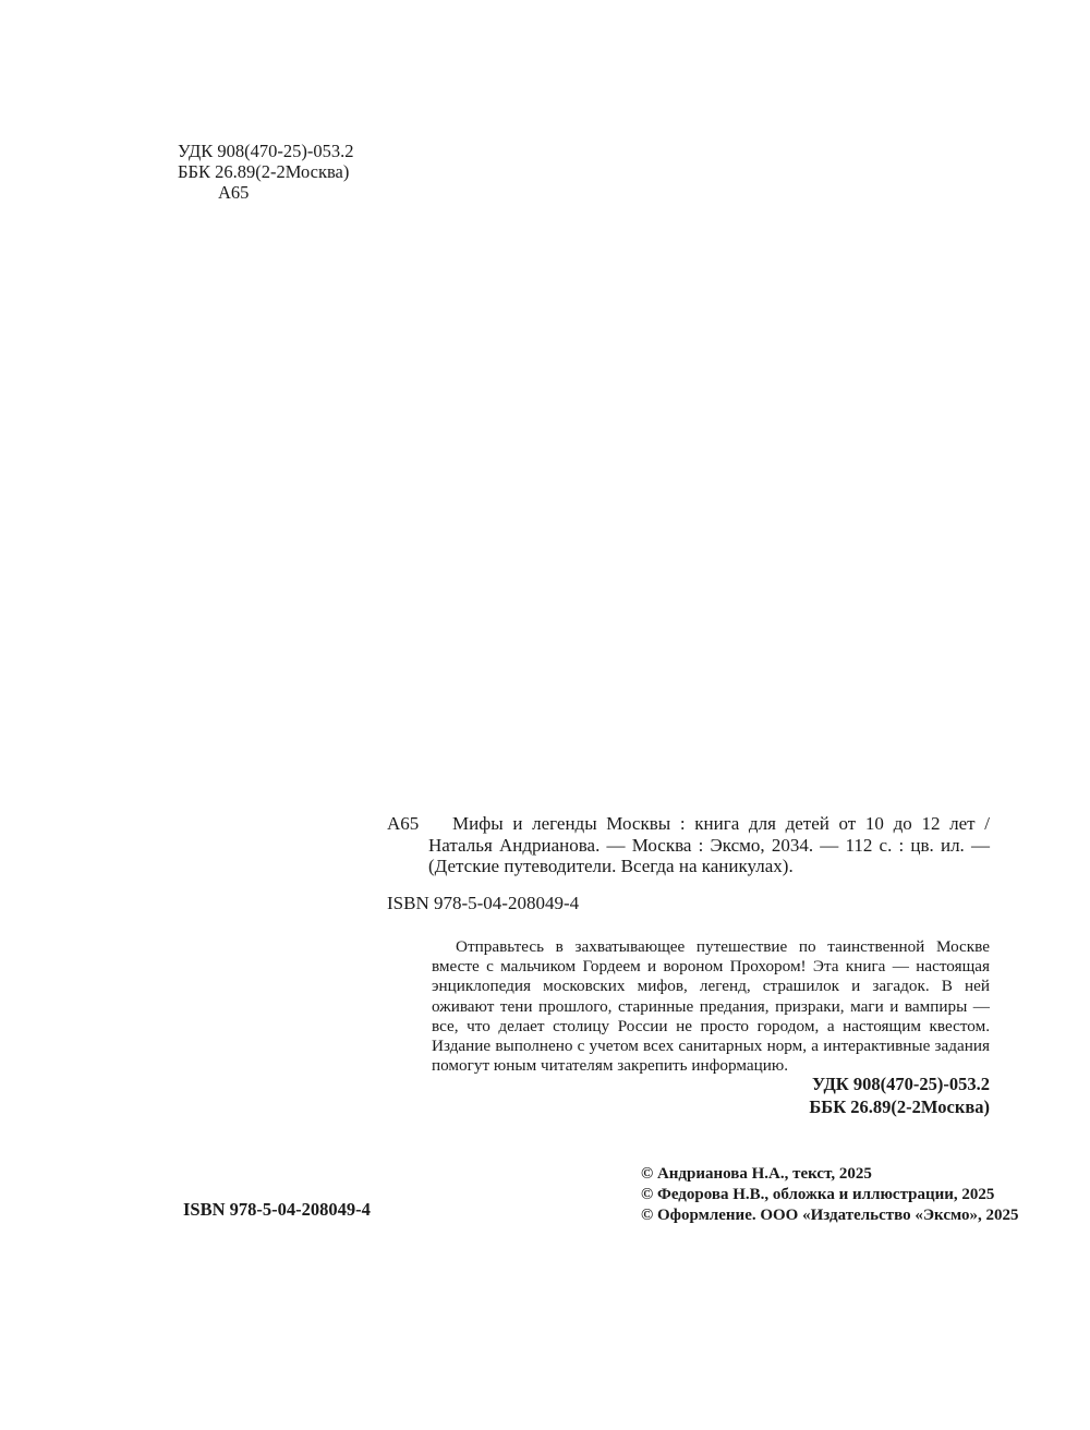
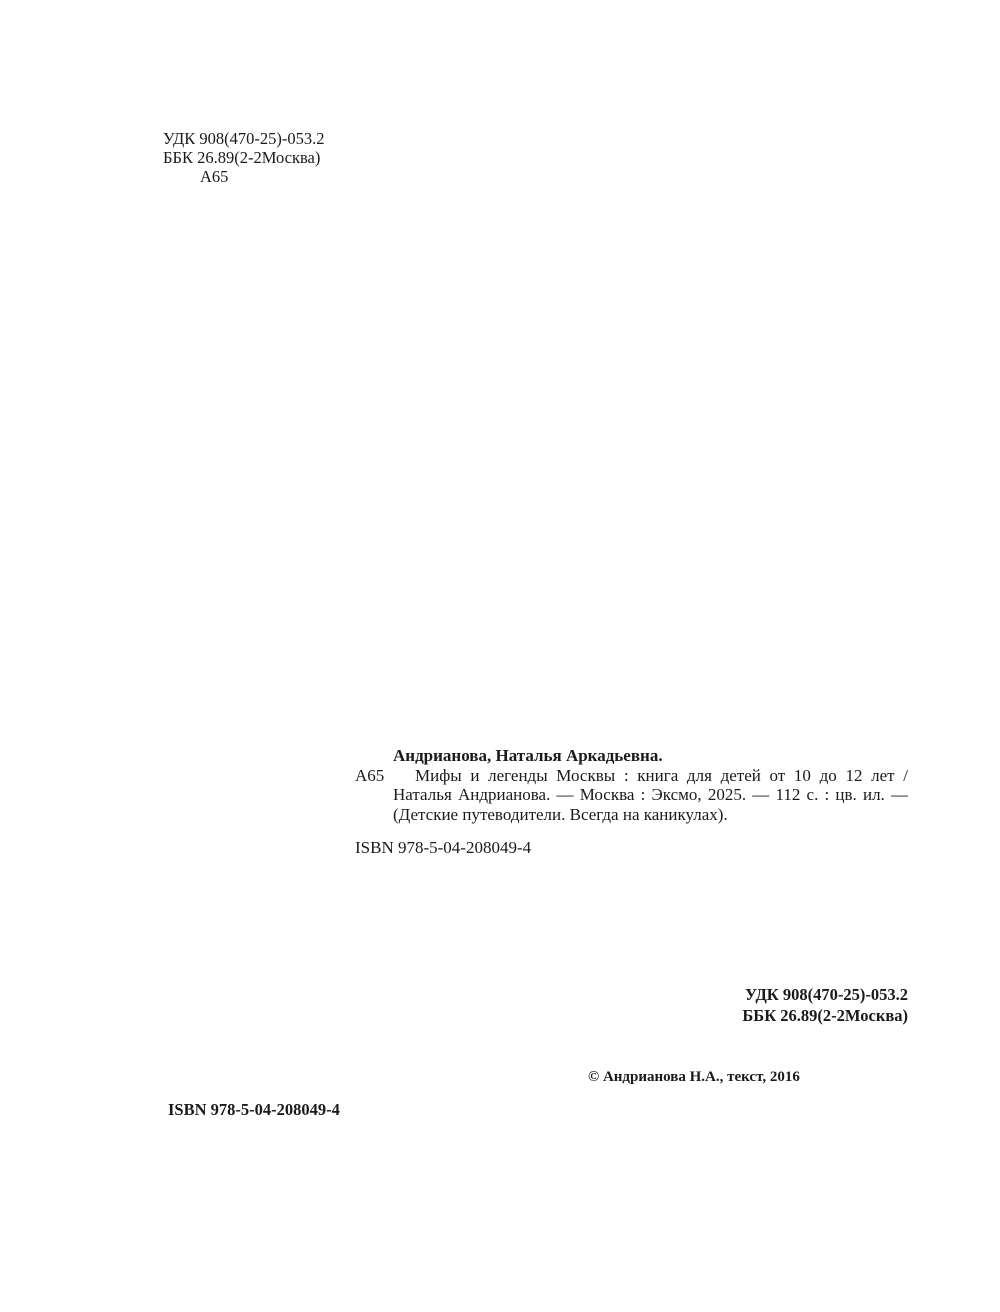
  УДК 908(470-25)-053.2
  ББК 26.89(2-2Москва)
  А65
+ Андрианова, Наталья Аркадьевна.
  А65
- Мифы и легенды Москвы : книга для детей от 10 до 12 лет / Наталья Андрианова. — Москва : Эксмо, 2034. — 112 с. : цв. ил. — (Детские путеводители. Всегда на каникулах).
+ Мифы и легенды Москвы : книга для детей от 10 до 12 лет / Наталья Андрианова. — Москва : Эксмо, 2025. — 112 с. : цв. ил. — (Детские путеводители. Всегда на каникулах).
  ISBN 978-5-04-208049-4
- Отправьтесь в захватывающее путешествие по таинственной Москве вместе с мальчиком Гордеем и вороном Прохором! Эта книга — настоящая энциклопедия московских мифов, легенд, страшилок и загадок. В ней оживают тени прошлого, старинные предания, призраки, маги и вампиры — все, что делает столицу России не просто городом, а настоящим квестом. Издание выполнено с учетом всех санитарных норм, а интерактивные задания помогут юным читателям закрепить информацию.
  УДК 908(470-25)-053.2
  ББК 26.89(2-2Москва)
- © Андрианова Н.А., текст, 2025
+ © Андрианова Н.А., текст, 2016
- © Федорова Н.В., обложка и иллюстрации, 2025
- © Оформление. ООО «Издательство «Эксмо», 2025
  ISBN 978-5-04-208049-4
